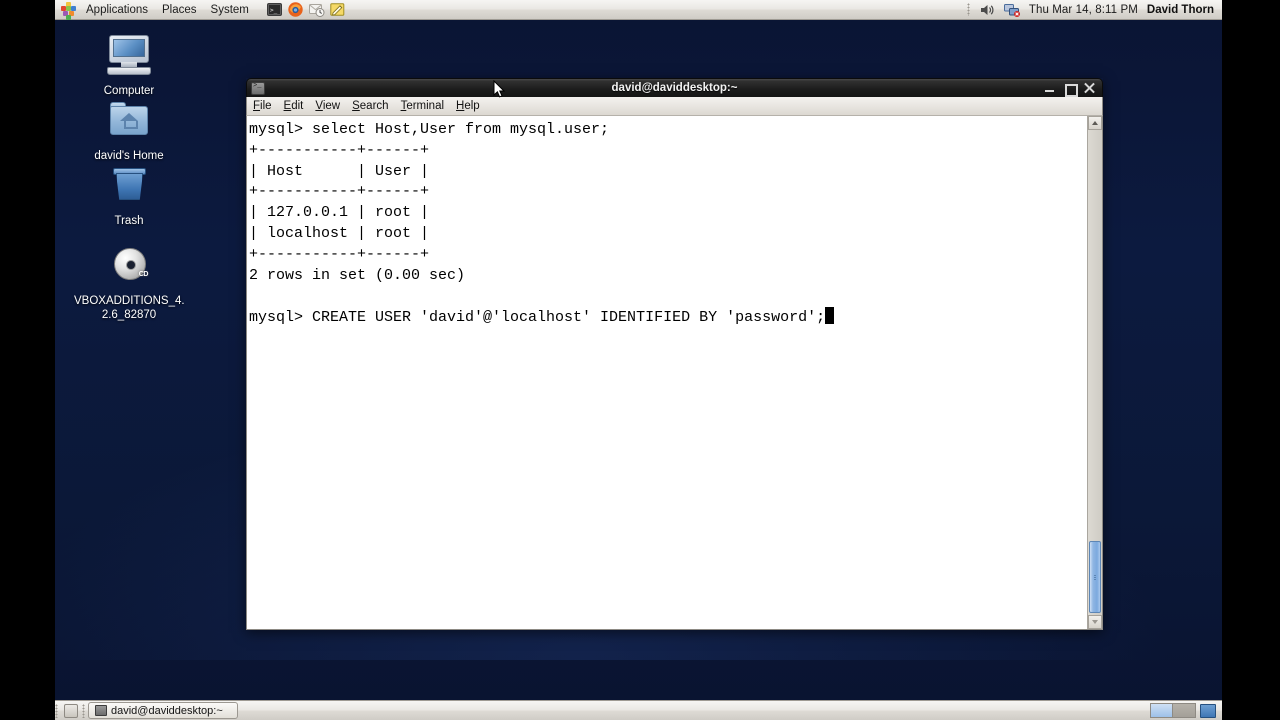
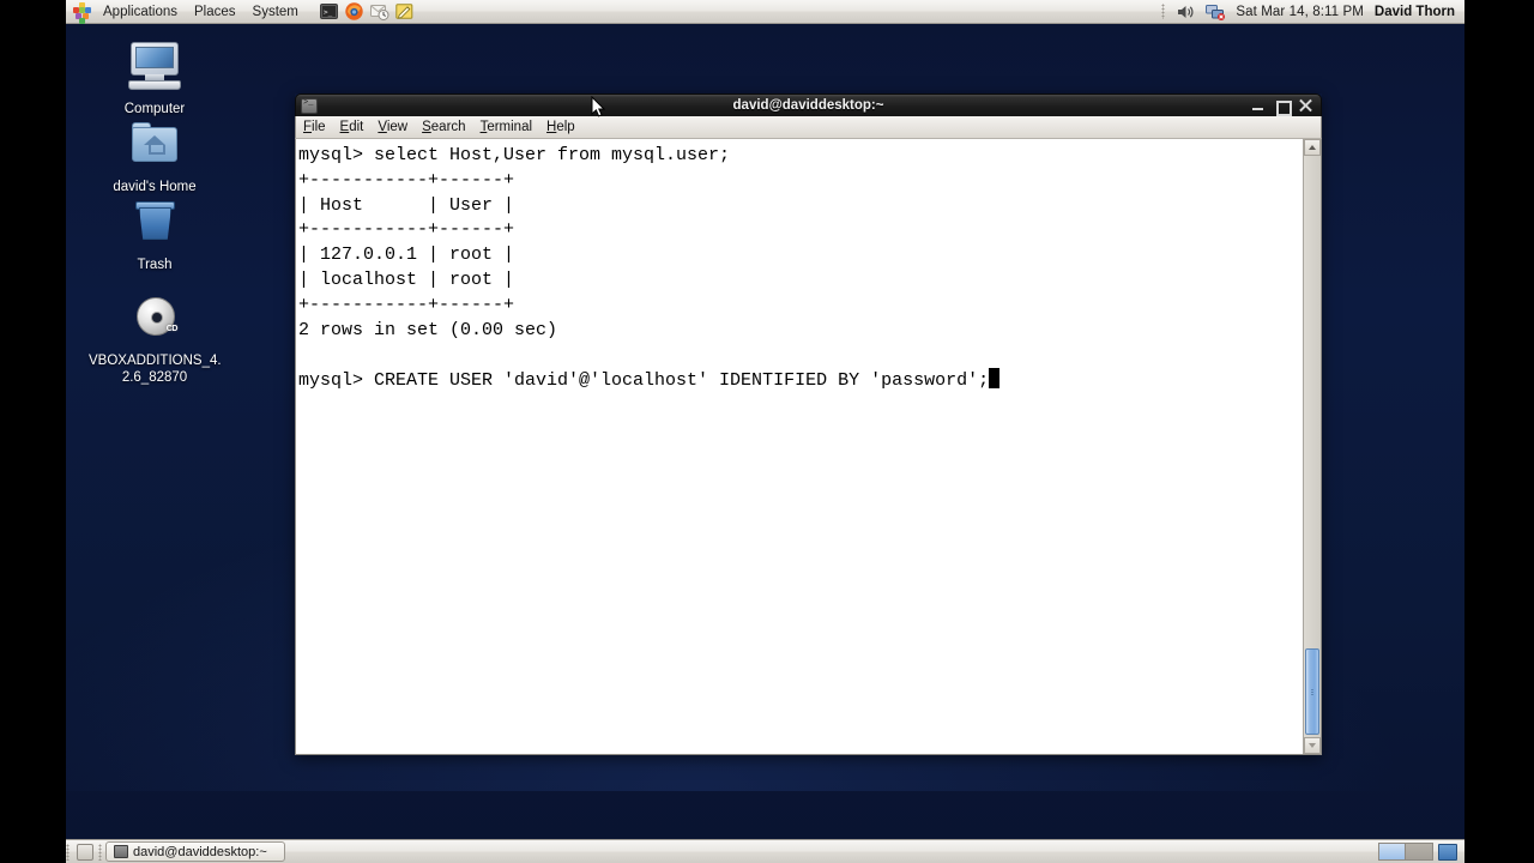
  Applications
  Places
  System
- Thu Mar 14, 8:11 PM
+ Sat Mar 14, 8:11 PM
  David Thorn
  Computer
  david's Home
  Trash
  VBOXADDITIONS_4.
  2.6_82870
  david@daviddesktop:~
  File
  Edit
  View
  Search
  Terminal
  Help
  mysql> select Host,User from mysql.user;
  +-----------+------+
  | Host | User |
  +-----------+------+
  | 127.0.0.1 | root |
  | localhost | root |
  +-----------+------+
  2 rows in set (0.00 sec)
  mysql> CREATE USER 'david'@'localhost' IDENTIFIED BY 'password';
  david@daviddesktop:~
